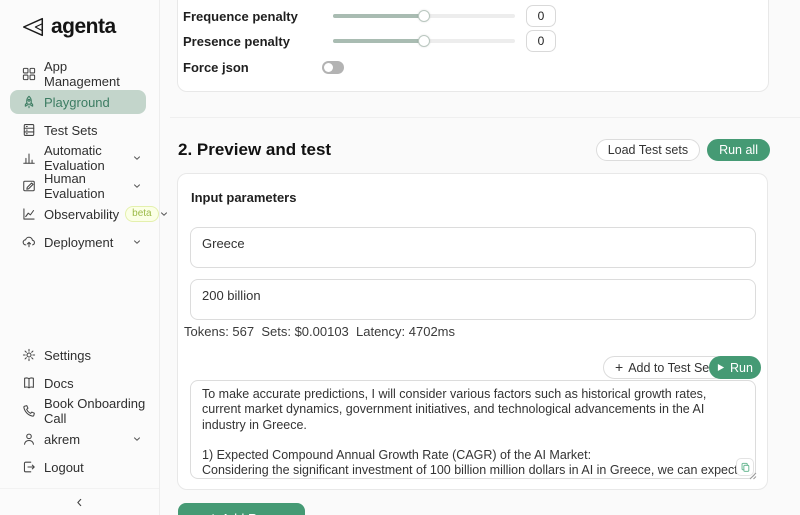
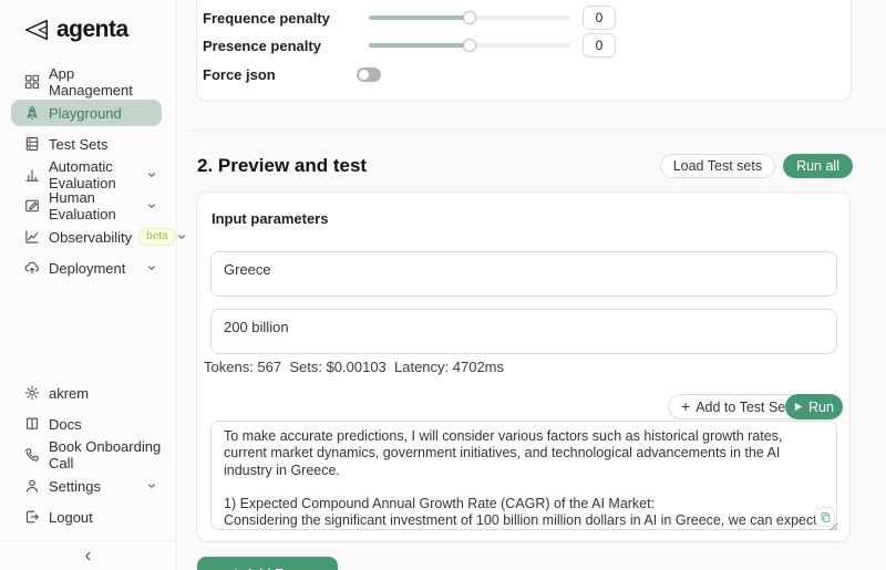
  agenta
  App Management
  Playground
  Test Sets
  Automatic Evaluation
  Human Evaluation
  Observability
  beta
  Deployment
- Settings
+ akrem
  Docs
  Book Onboarding Call
- akrem
+ Settings
  Logout
  Frequence penalty
  0
  Presence penalty
  0
  Force json
  2. Preview and test
  Load Test sets
  Run all
  Input parameters
  Greece
  200 billion
  Tokens: 567 Sets: $0.00103 Latency: 4702ms
  +
  Add to Test Se
  Run
  To make accurate predictions, I will consider various factors such as historical growth rates, current market dynamics, government initiatives, and technological advancements in the AI industry in Greece.
  1) Expected Compound Annual Growth Rate (CAGR) of the AI Market:
